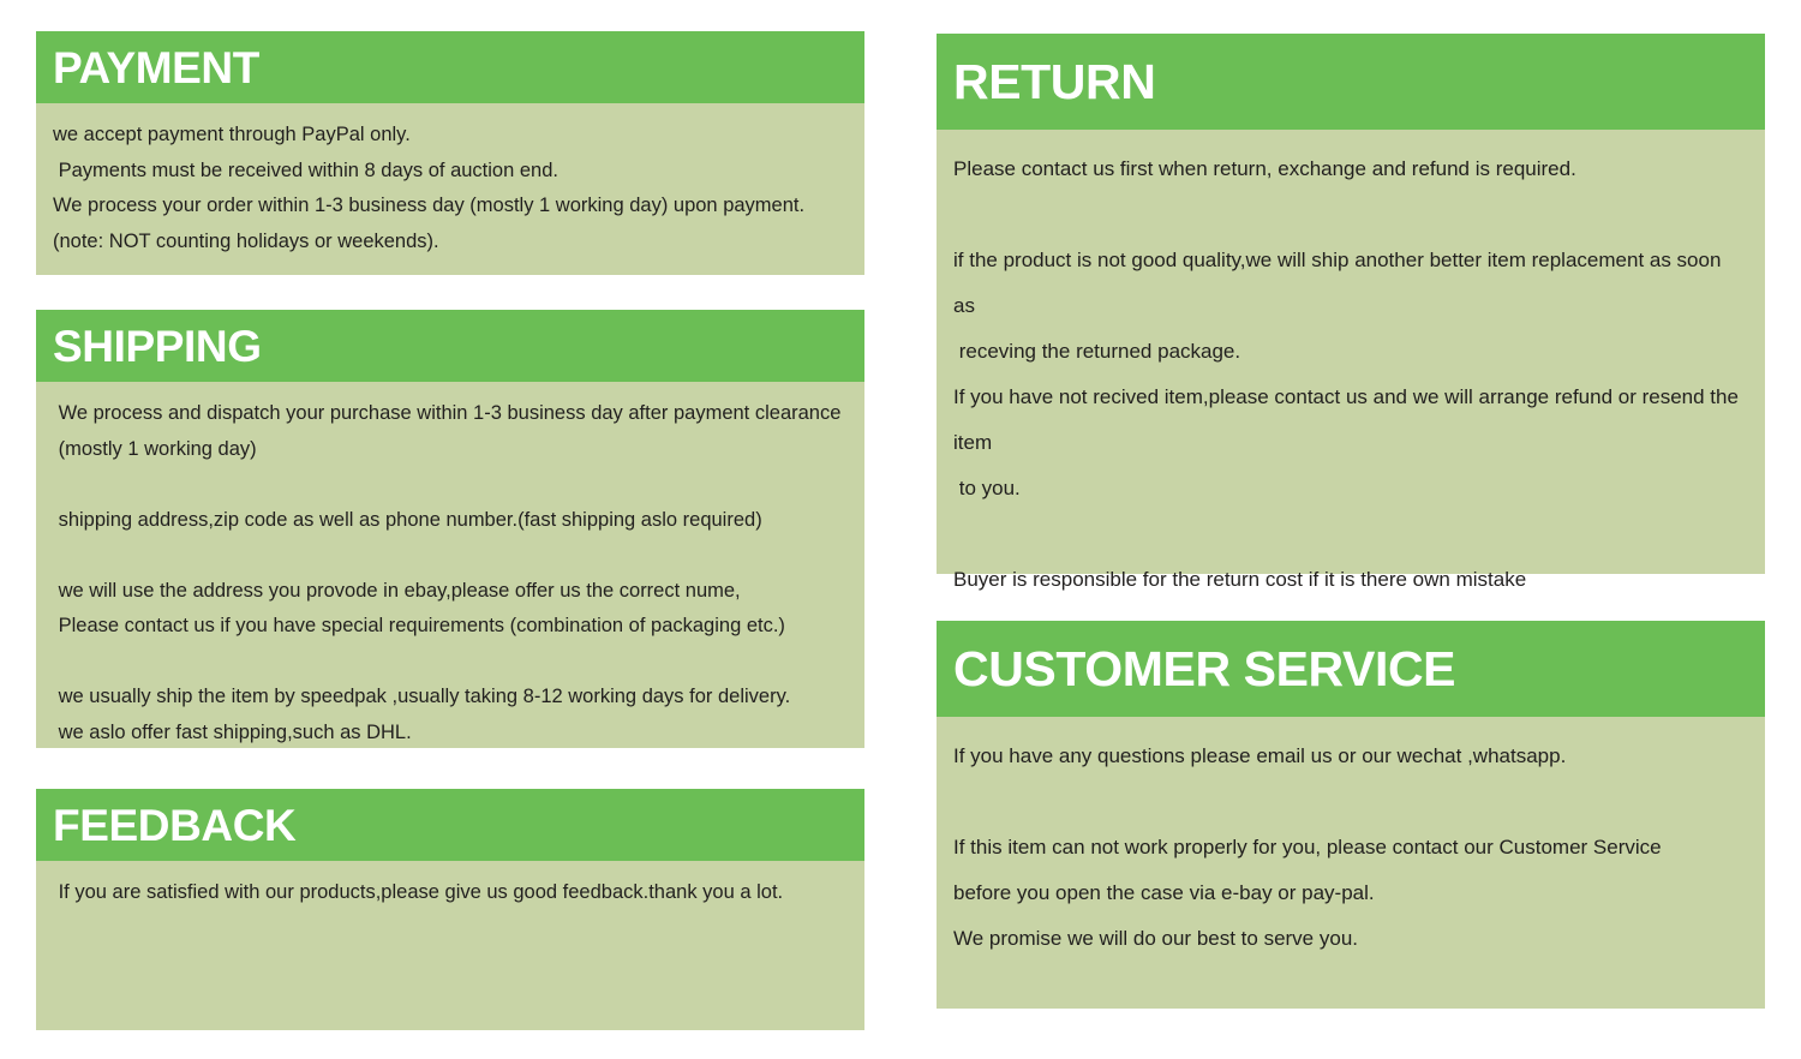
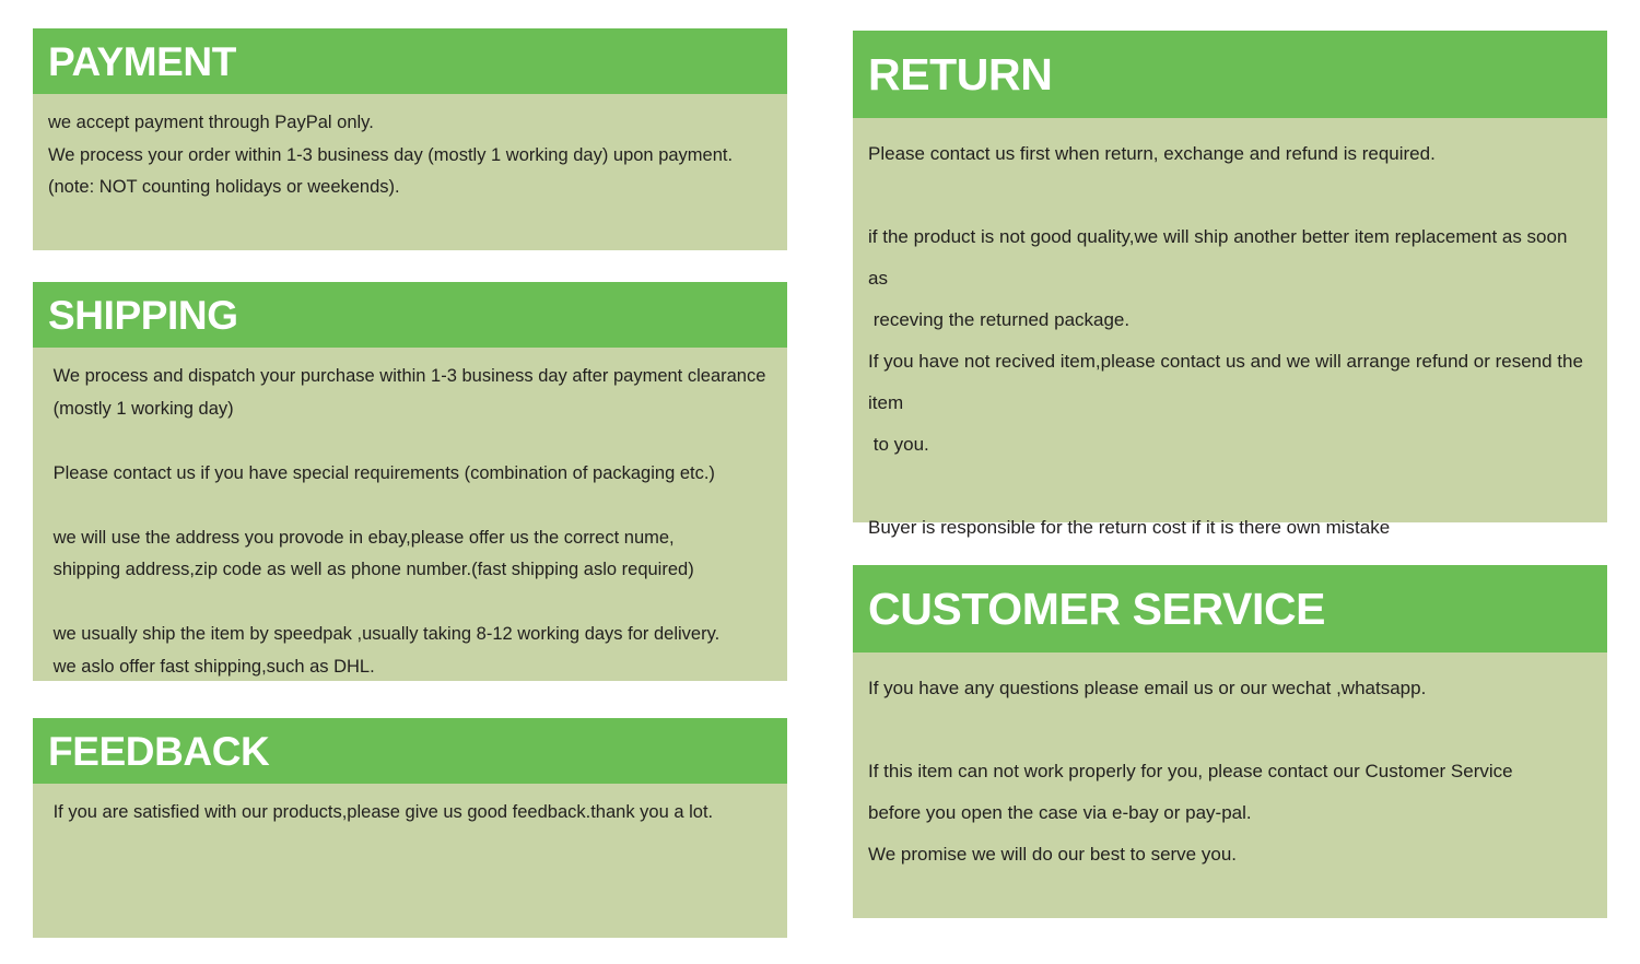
  PAYMENT
  we accept payment through PayPal only.
- Payments must be received within 8 days of auction end.
  We process your order within 1-3 business day (mostly 1 working day) upon payment.
  (note: NOT counting holidays or weekends).
  SHIPPING
  We process and dispatch your purchase within 1-3 business day after payment clearance
  (mostly 1 working day)
- shipping address,zip code as well as phone number.(fast shipping aslo required)
+ Please contact us if you have special requirements (combination of packaging etc.)
  we will use the address you provode in ebay,please offer us the correct nume,
- Please contact us if you have special requirements (combination of packaging etc.)
+ shipping address,zip code as well as phone number.(fast shipping aslo required)
  we usually ship the item by speedpak ,usually taking 8-12 working days for delivery.
  we aslo offer fast shipping,such as DHL.
  FEEDBACK
  If you are satisfied with our products,please give us good feedback.thank you a lot.
  RETURN
  Please contact us first when return, exchange and refund is required.
  if the product is not good quality,we will ship another better item replacement as soon as
  receving the returned package.
  If you have not recived item,please contact us and we will arrange refund or resend the item
  to you.
  Buyer is responsible for the return cost if it is there own mistake
  CUSTOMER SERVICE
  If you have any questions please email us or our wechat ,whatsapp.
  If this item can not work properly for you, please contact our Customer Service
  before you open the case via e-bay or pay-pal.
  We promise we will do our best to serve you.
